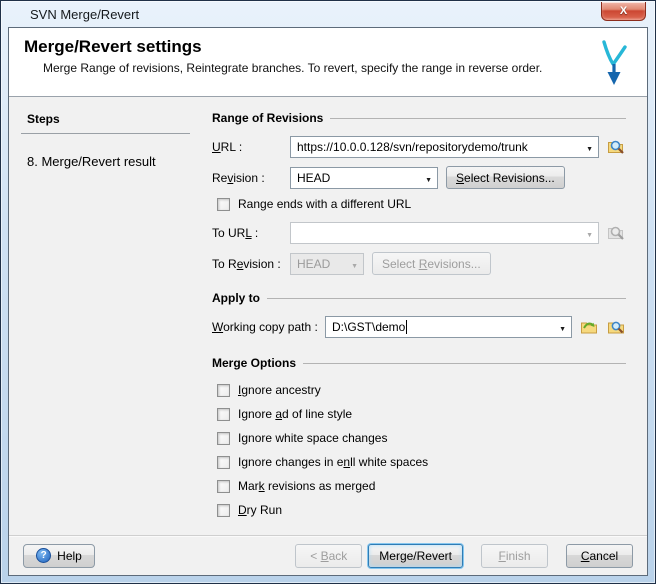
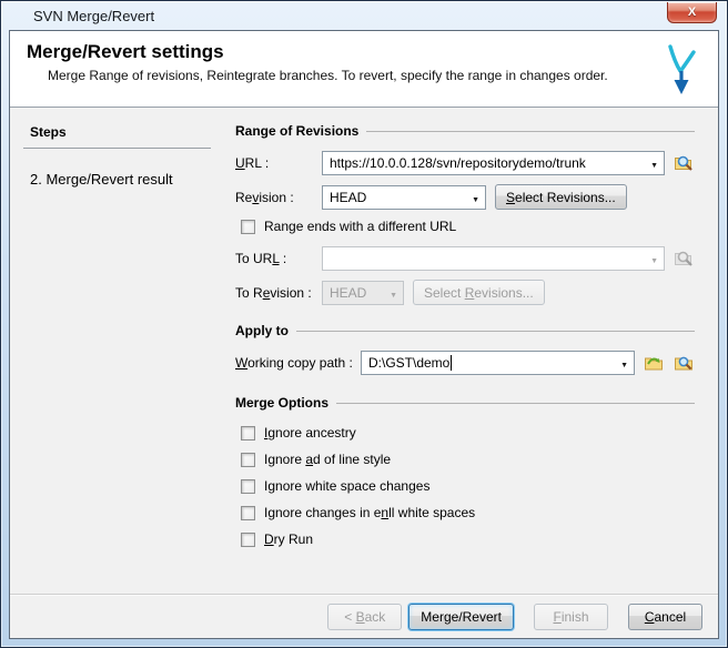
  SVN Merge/Revert
  X
  Merge/Revert settings
- Merge Range of revisions, Reintegrate branches. To revert, specify the range in reverse order.
+ Merge Range of revisions, Reintegrate branches. To revert, specify the range in changes order.
  Steps
- 8. Merge/Revert result
+ 2. Merge/Revert result
  Range of Revisions
  URL :
  https://10.0.0.128/svn/repositorydemo/trunk
  Revision :
  HEAD
  Select Revisions...
  Range ends with a different URL
  To URL :
  To Revision :
  HEAD
  Select Revisions...
  Apply to
  Working copy path :
  D:\GST\demo
  Merge Options
  Ignore ancestry
  Ignore ad of line style
  Ignore white space changes
  Ignore changes in enll white spaces
- Mark revisions as merged
  Dry Run
- ?
- Help
  < Back
  Merge/Revert
  Finish
  Cancel
